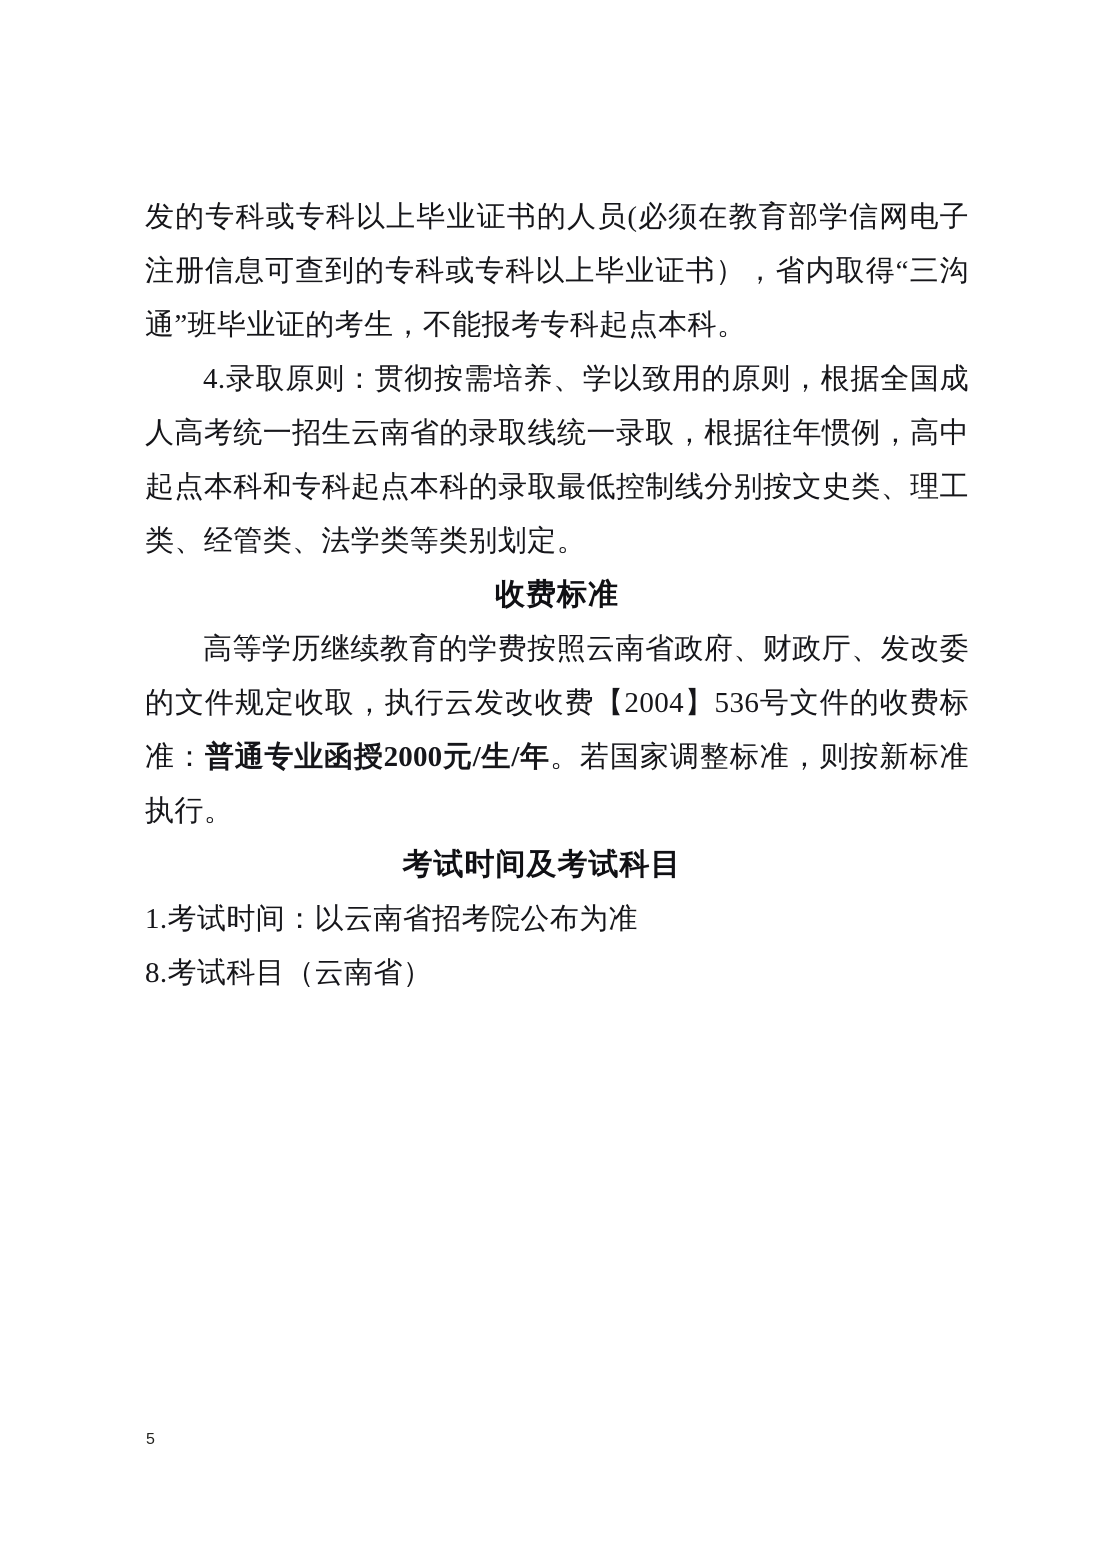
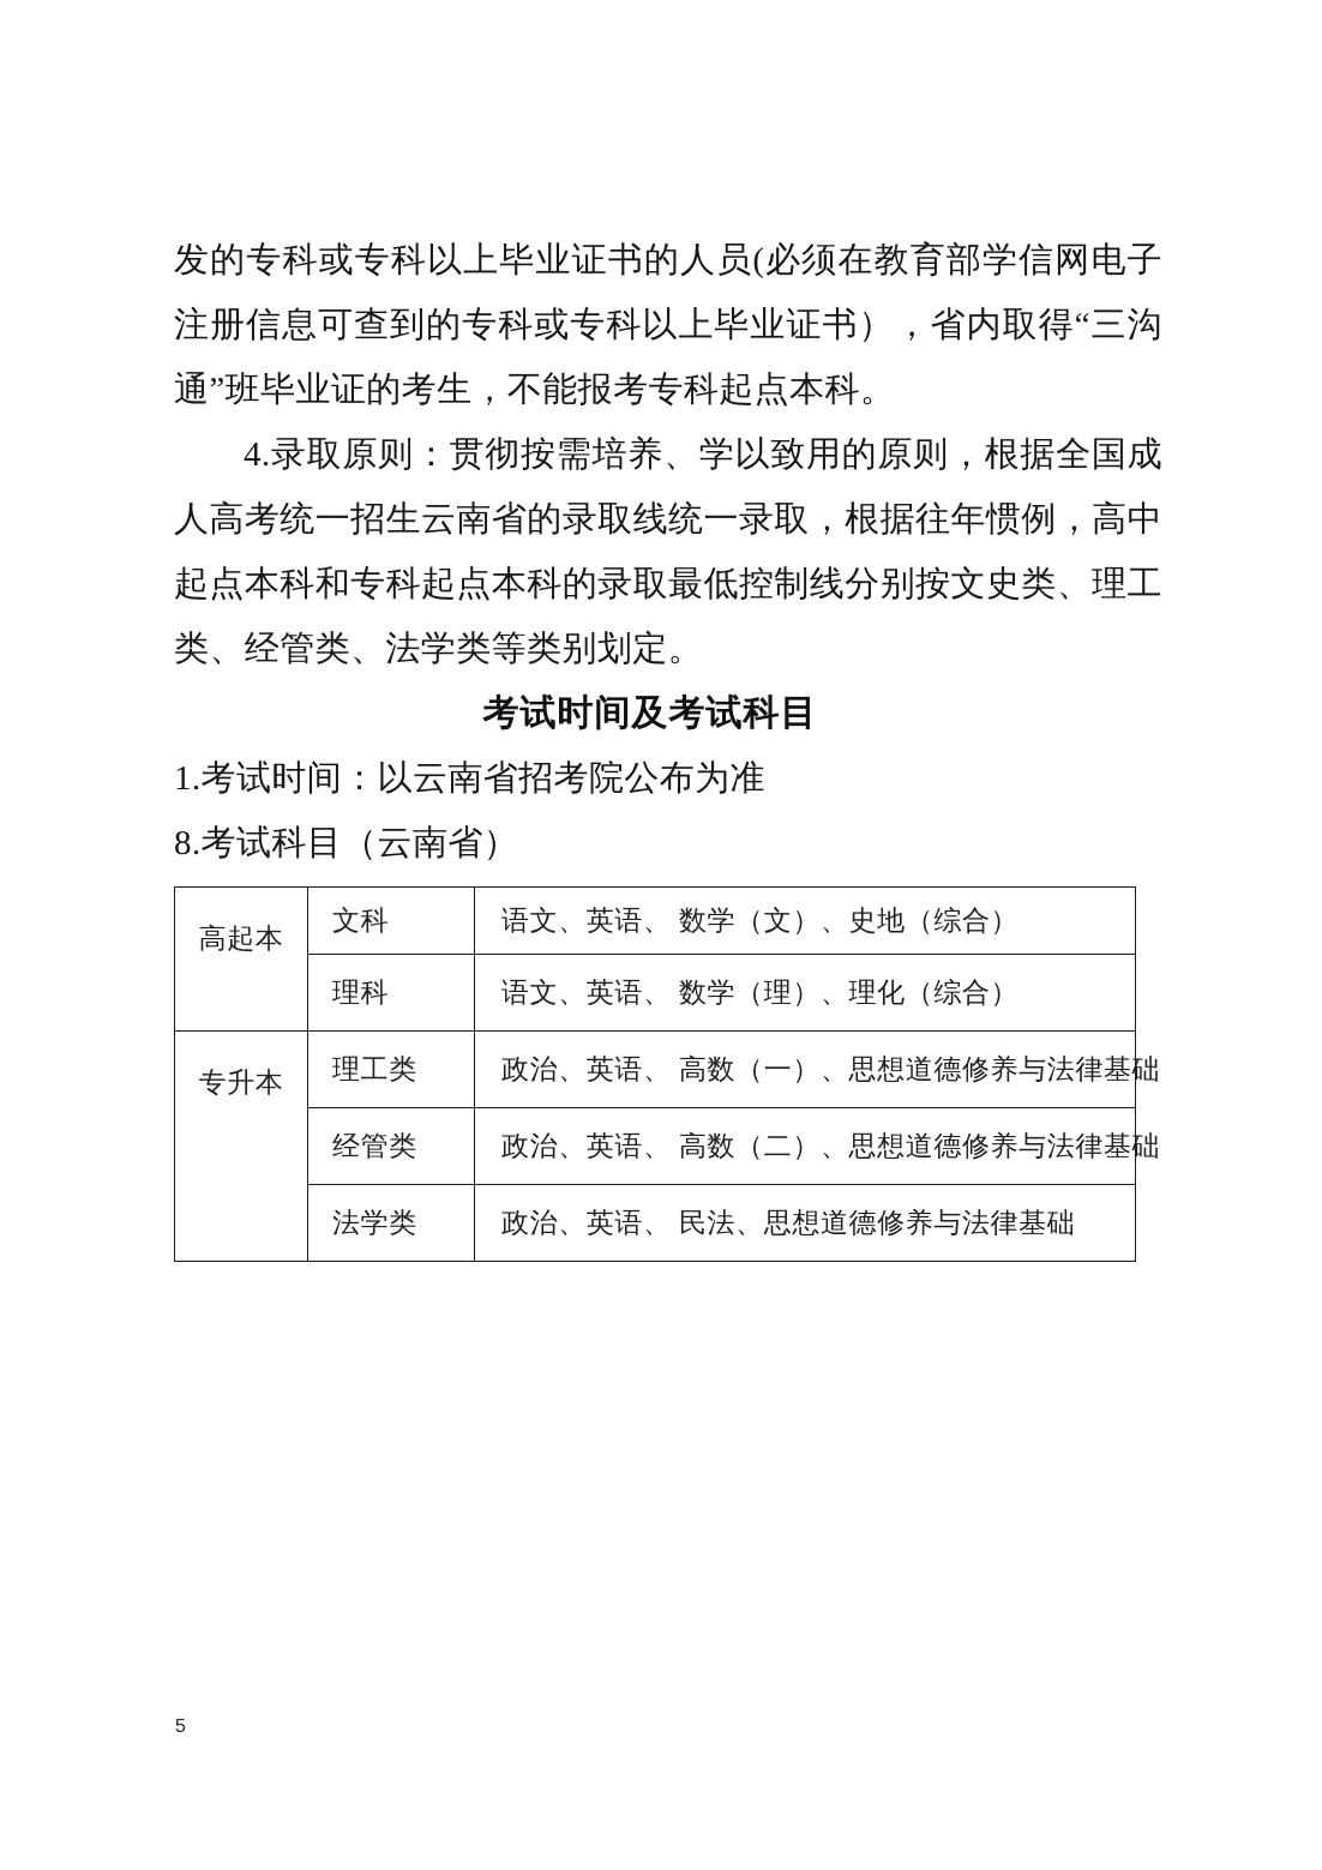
  发的专科或专科以上毕业证书的人员(必须在教育部学信网电子注册信息可查到的专科或专科以上毕业证书），省内取得“三沟通”班毕业证的考生，不能报考专科起点本科。
  4.录取原则：贯彻按需培养、学以致用的原则，根据全国成人高考统一招生云南省的录取线统一录取，根据往年惯例，高中起点本科和专科起点本科的录取最低控制线分别按文史类、理工类、经管类、法学类等类别划定。
- 收费标准
- 高等学历继续教育的学费按照云南省政府、财政厅、发改委的文件规定收取，执行云发改收费【2004】536号文件的收费标准：普通专业函授2000元/生/年。若国家调整标准，则按新标准执行。
  考试时间及考试科目
  1.考试时间：以云南省招考院公布为准
  8.考试科目（云南省）
+ 高起本	文科	语文、英语、 数学（文）、史地（综合）
+ 理科	语文、英语、 数学（理）、理化（综合）
+ 专升本	理工类	政治、英语、 高数（一）、思想道德修养与法律基础
+ 经管类	政治、英语、 高数（二）、思想道德修养与法律基础
+ 法学类	政治、英语、 民法、思想道德修养与法律基础
  5
